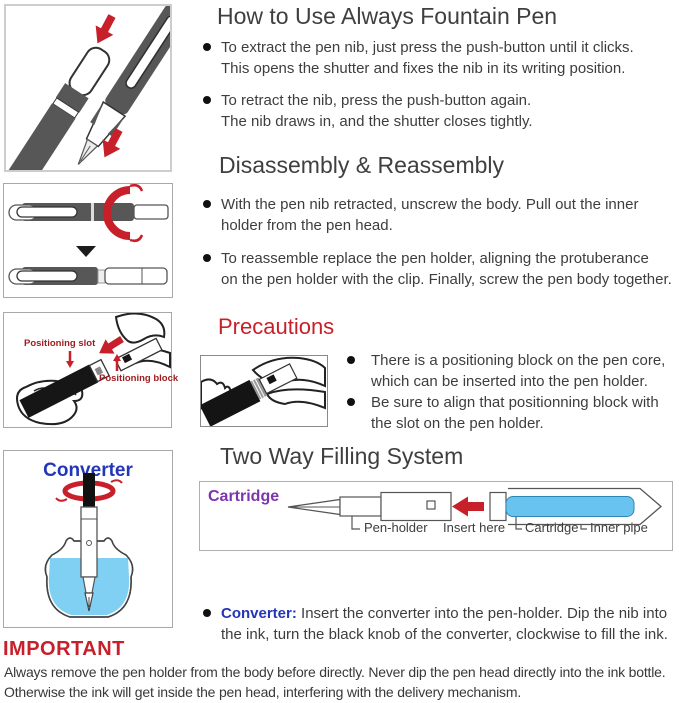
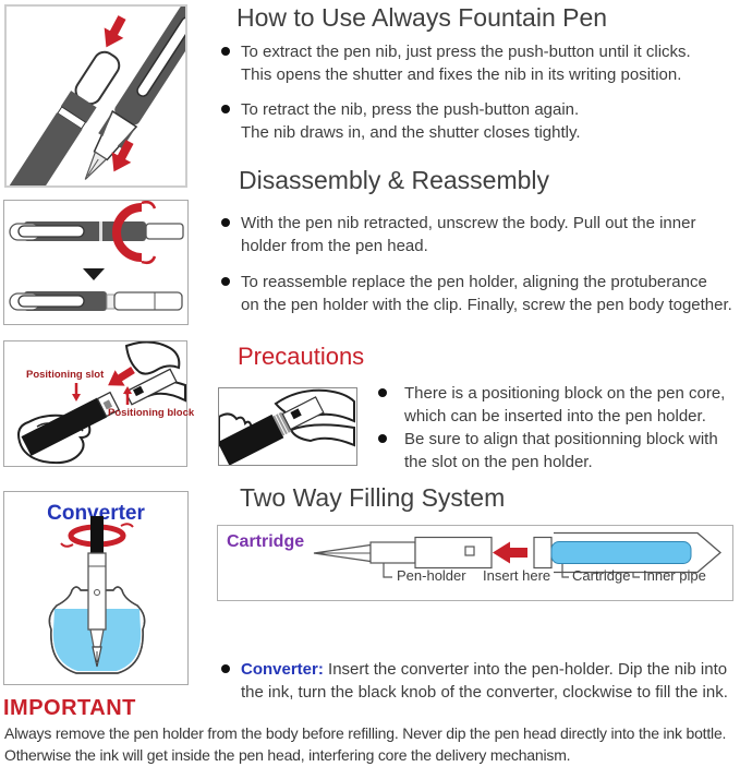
  Positioning slot
  Positioning block
  Converter
  How to Use Always Fountain Pen
  To extract the pen nib, just press the push-button until it clicks.
  This opens the shutter and fixes the nib in its writing position.
  To retract the nib, press the push-button again.
  The nib draws in, and the shutter closes tightly.
  Disassembly & Reassembly
  With the pen nib retracted, unscrew the body. Pull out the inner
  holder from the pen head.
  To reassemble replace the pen holder, aligning the protuberance
  on the pen holder with the clip. Finally, screw the pen body together.
  Precautions
  There is a positioning block on the pen core,
  which can be inserted into the pen holder.
  Be sure to align that positionning block with
  the slot on the pen holder.
  Two Way Filling System
  Cartridge
  Pen-holder
  Insert here
  Cartridge
  Inner pipe
  Converter: Insert the converter into the pen-holder. Dip the nib into
  the ink, turn the black knob of the converter, clockwise to fill the ink.
  IMPORTANT
- Always remove the pen holder from the body before directly. Never dip the pen head directly into the ink bottle.
+ Always remove the pen holder from the body before refilling. Never dip the pen head directly into the ink bottle.
- Otherwise the ink will get inside the pen head, interfering with the delivery mechanism.
+ Otherwise the ink will get inside the pen head, interfering core the delivery mechanism.
